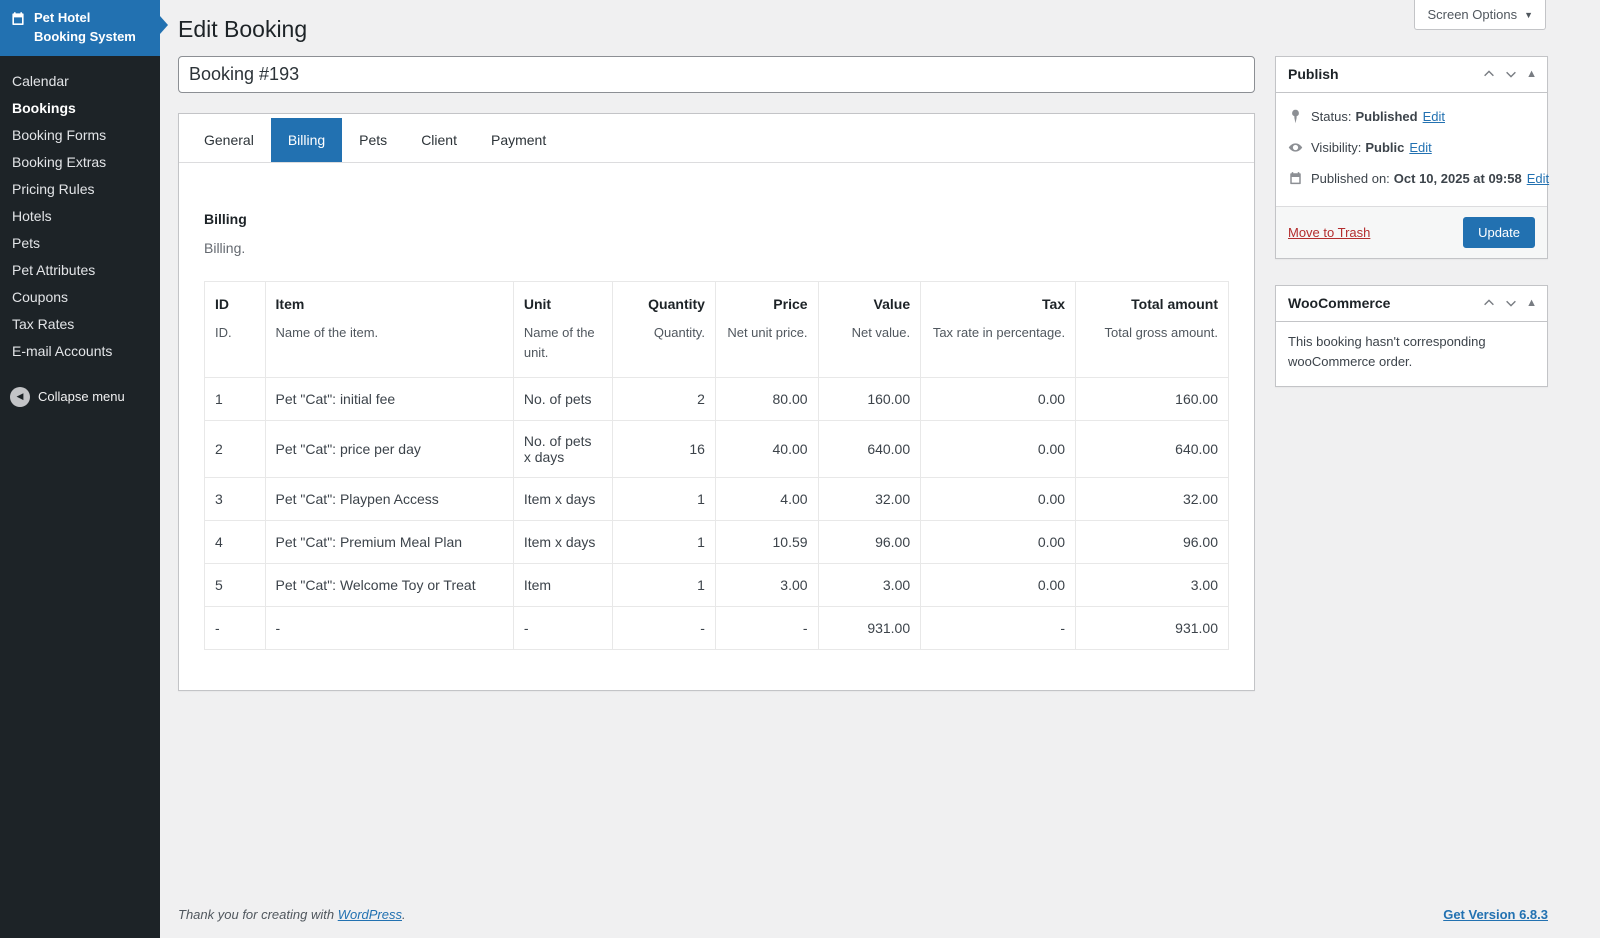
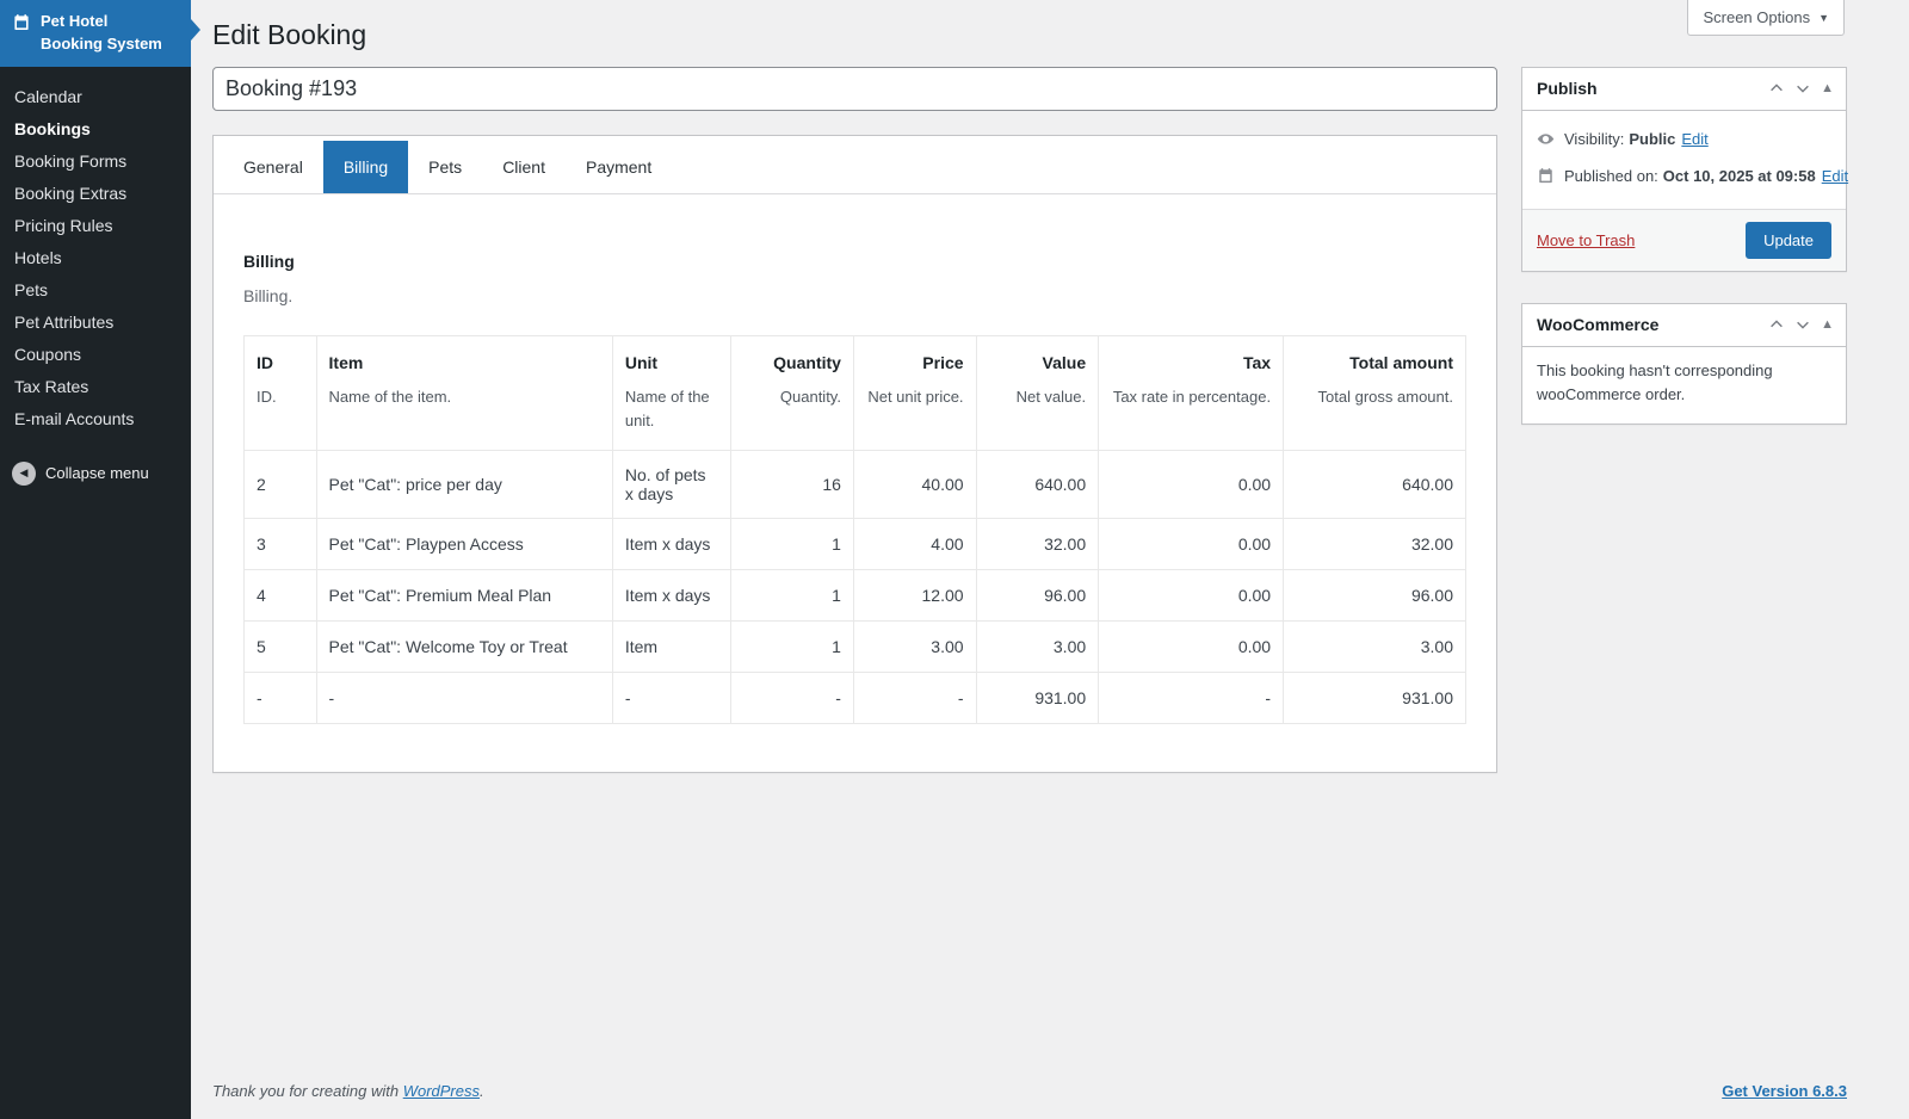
  Pet Hotel
  Booking System
  Calendar
  Bookings
  Booking Forms
  Booking Extras
  Pricing Rules
  Hotels
  Pets
  Pet Attributes
  Coupons
  Tax Rates
  E-mail Accounts
  ◀
  Collapse menu
  Screen Options
  ▼
  Edit Booking
  Booking #193
  General
  Billing
  Pets
  Client
  Payment
  Billing
  Billing.
  ID ID.	Item Name of the item.	Unit Name of the unit.	Quantity Quantity.	Price Net unit price.	Value Net value.	Tax Tax rate in percentage.	Total amount Total gross amount.
- 1	Pet "Cat": initial fee	No. of pets	2	80.00	160.00	0.00	160.00
  2	Pet "Cat": price per day	No. of pets x days	16	40.00	640.00	0.00	640.00
  3	Pet "Cat": Playpen Access	Item x days	1	4.00	32.00	0.00	32.00
- 4	Pet "Cat": Premium Meal Plan	Item x days	1	10.59	96.00	0.00	96.00
+ 4	Pet "Cat": Premium Meal Plan	Item x days	1	12.00	96.00	0.00	96.00
  5	Pet "Cat": Welcome Toy or Treat	Item	1	3.00	3.00	0.00	3.00
  -	-	-	-	-	931.00	-	931.00
  Publish
  ▲
- Status: Published Edit
  Visibility: Public Edit
  Published on: Oct 10, 2025 at 09:58 Edit
  Move to Trash
  Update
  WooCommerce
  ▲
  This booking hasn't corresponding wooCommerce order.
  Thank you for creating with WordPress.
  Get Version 6.8.3
